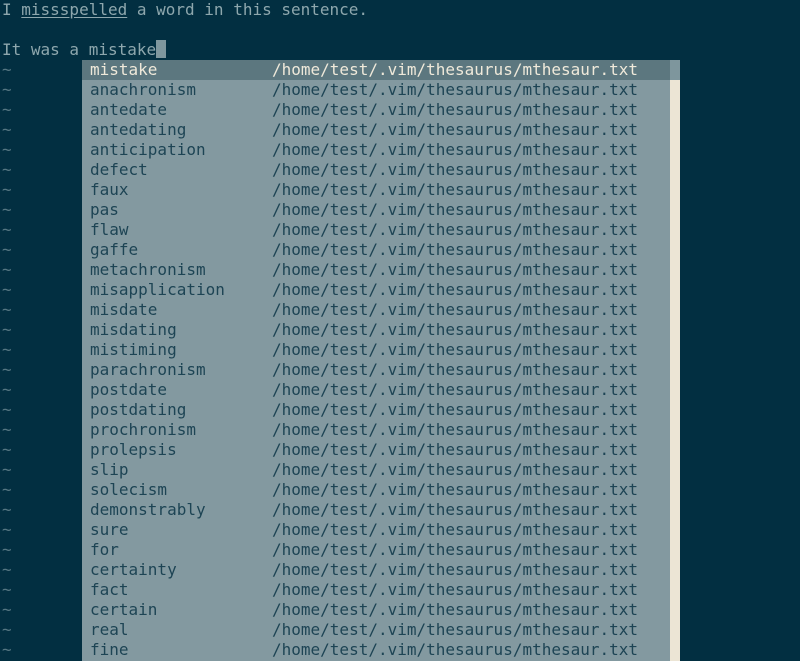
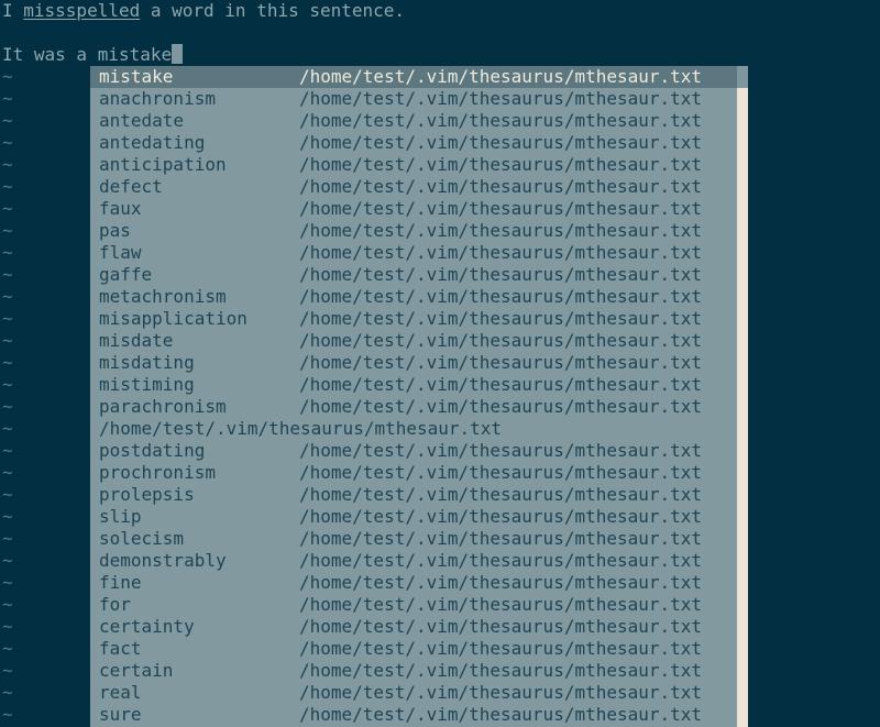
  I missspelled a word in this sentence.
  It was a mistake
  ~
  ~
  ~
  ~
  ~
  ~
  ~
  ~
  ~
  ~
  ~
  ~
  ~
  ~
  ~
  ~
  ~
  ~
  ~
  ~
  ~
  ~
  ~
  ~
  ~
  ~
  ~
  ~
  ~
  ~
  mistake
  /home/test/.vim/thesaurus/mthesaur.txt
  anachronism
  /home/test/.vim/thesaurus/mthesaur.txt
  antedate
  /home/test/.vim/thesaurus/mthesaur.txt
  antedating
  /home/test/.vim/thesaurus/mthesaur.txt
  anticipation
  /home/test/.vim/thesaurus/mthesaur.txt
  defect
  /home/test/.vim/thesaurus/mthesaur.txt
  faux
  /home/test/.vim/thesaurus/mthesaur.txt
  pas
  /home/test/.vim/thesaurus/mthesaur.txt
  flaw
  /home/test/.vim/thesaurus/mthesaur.txt
  gaffe
  /home/test/.vim/thesaurus/mthesaur.txt
  metachronism
  /home/test/.vim/thesaurus/mthesaur.txt
  misapplication
  /home/test/.vim/thesaurus/mthesaur.txt
  misdate
  /home/test/.vim/thesaurus/mthesaur.txt
  misdating
  /home/test/.vim/thesaurus/mthesaur.txt
  mistiming
  /home/test/.vim/thesaurus/mthesaur.txt
  parachronism
  /home/test/.vim/thesaurus/mthesaur.txt
- postdate
  /home/test/.vim/thesaurus/mthesaur.txt
  postdating
  /home/test/.vim/thesaurus/mthesaur.txt
  prochronism
  /home/test/.vim/thesaurus/mthesaur.txt
  prolepsis
  /home/test/.vim/thesaurus/mthesaur.txt
  slip
  /home/test/.vim/thesaurus/mthesaur.txt
  solecism
  /home/test/.vim/thesaurus/mthesaur.txt
  demonstrably
  /home/test/.vim/thesaurus/mthesaur.txt
- sure
+ fine
  /home/test/.vim/thesaurus/mthesaur.txt
  for
  /home/test/.vim/thesaurus/mthesaur.txt
  certainty
  /home/test/.vim/thesaurus/mthesaur.txt
  fact
  /home/test/.vim/thesaurus/mthesaur.txt
  certain
  /home/test/.vim/thesaurus/mthesaur.txt
  real
  /home/test/.vim/thesaurus/mthesaur.txt
- fine
+ sure
  /home/test/.vim/thesaurus/mthesaur.txt
